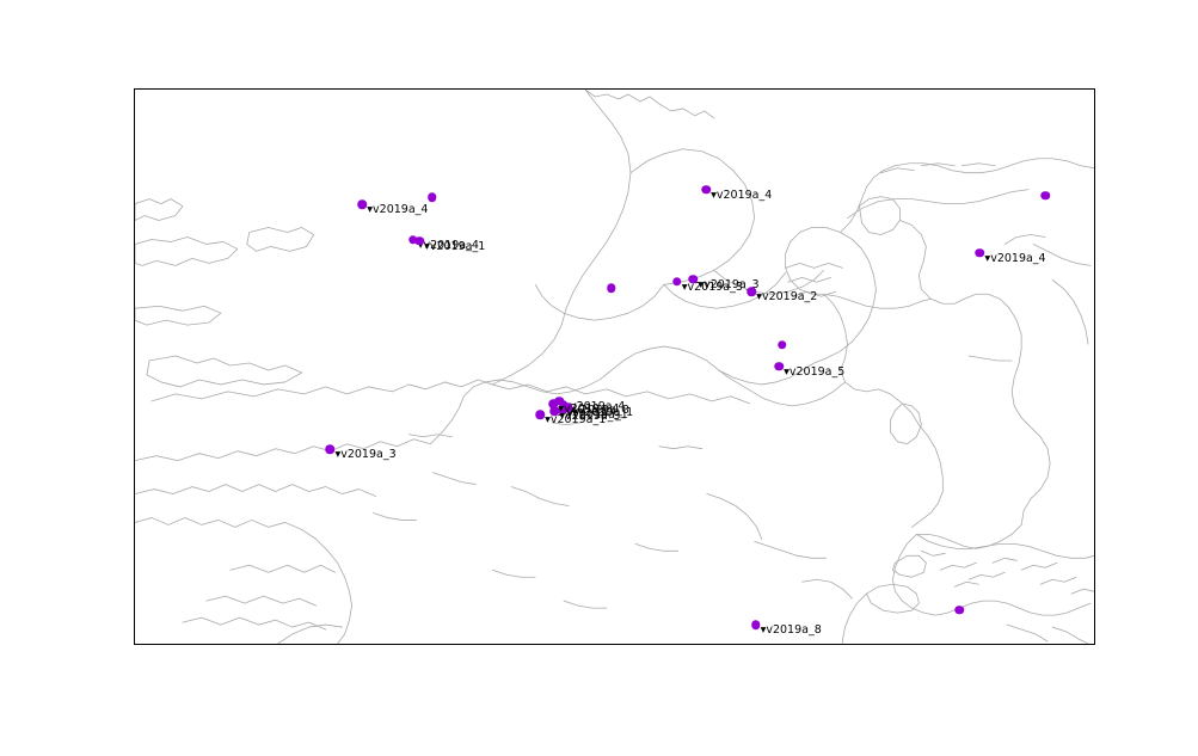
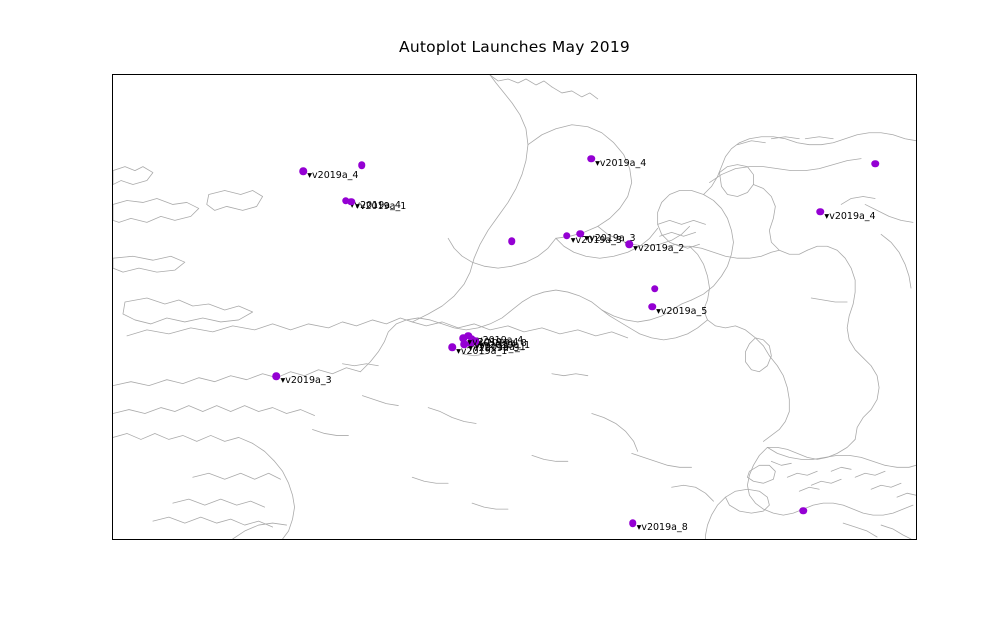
+ Autoplot Launches May 2019
  ▾v2019a_4
  v2019a_4
  ▾v2019a_1
  ▾v2019a_4
  ▾v2019a_4
  ▾v2019a_3
  ▾v2019a_3
  ▾v2019a_2
  ▾v2019a_5
  ▾v2019a_3
  ▾v2019a_1
  v2019a_4
  v2019a_8
  ▾v2019a_1
  ▾v2019a_3
  ▾v2019a_1
  ▾v2019a_4
  ▾v2019a_8
